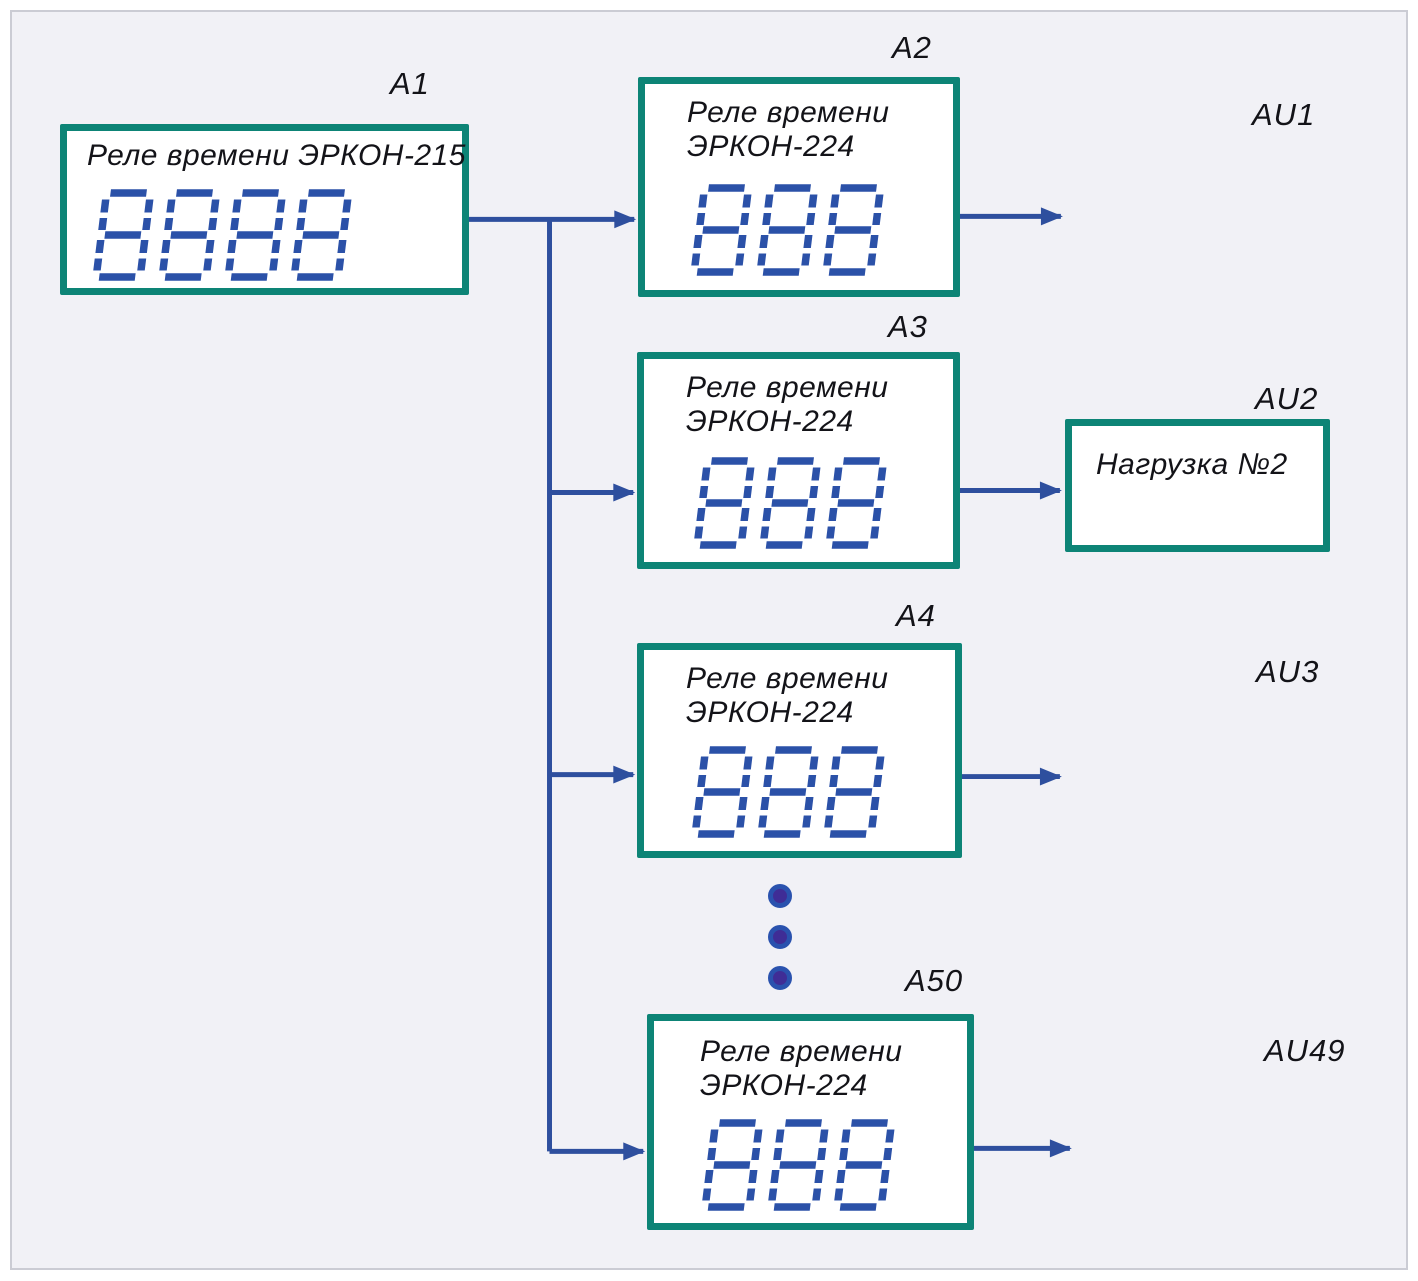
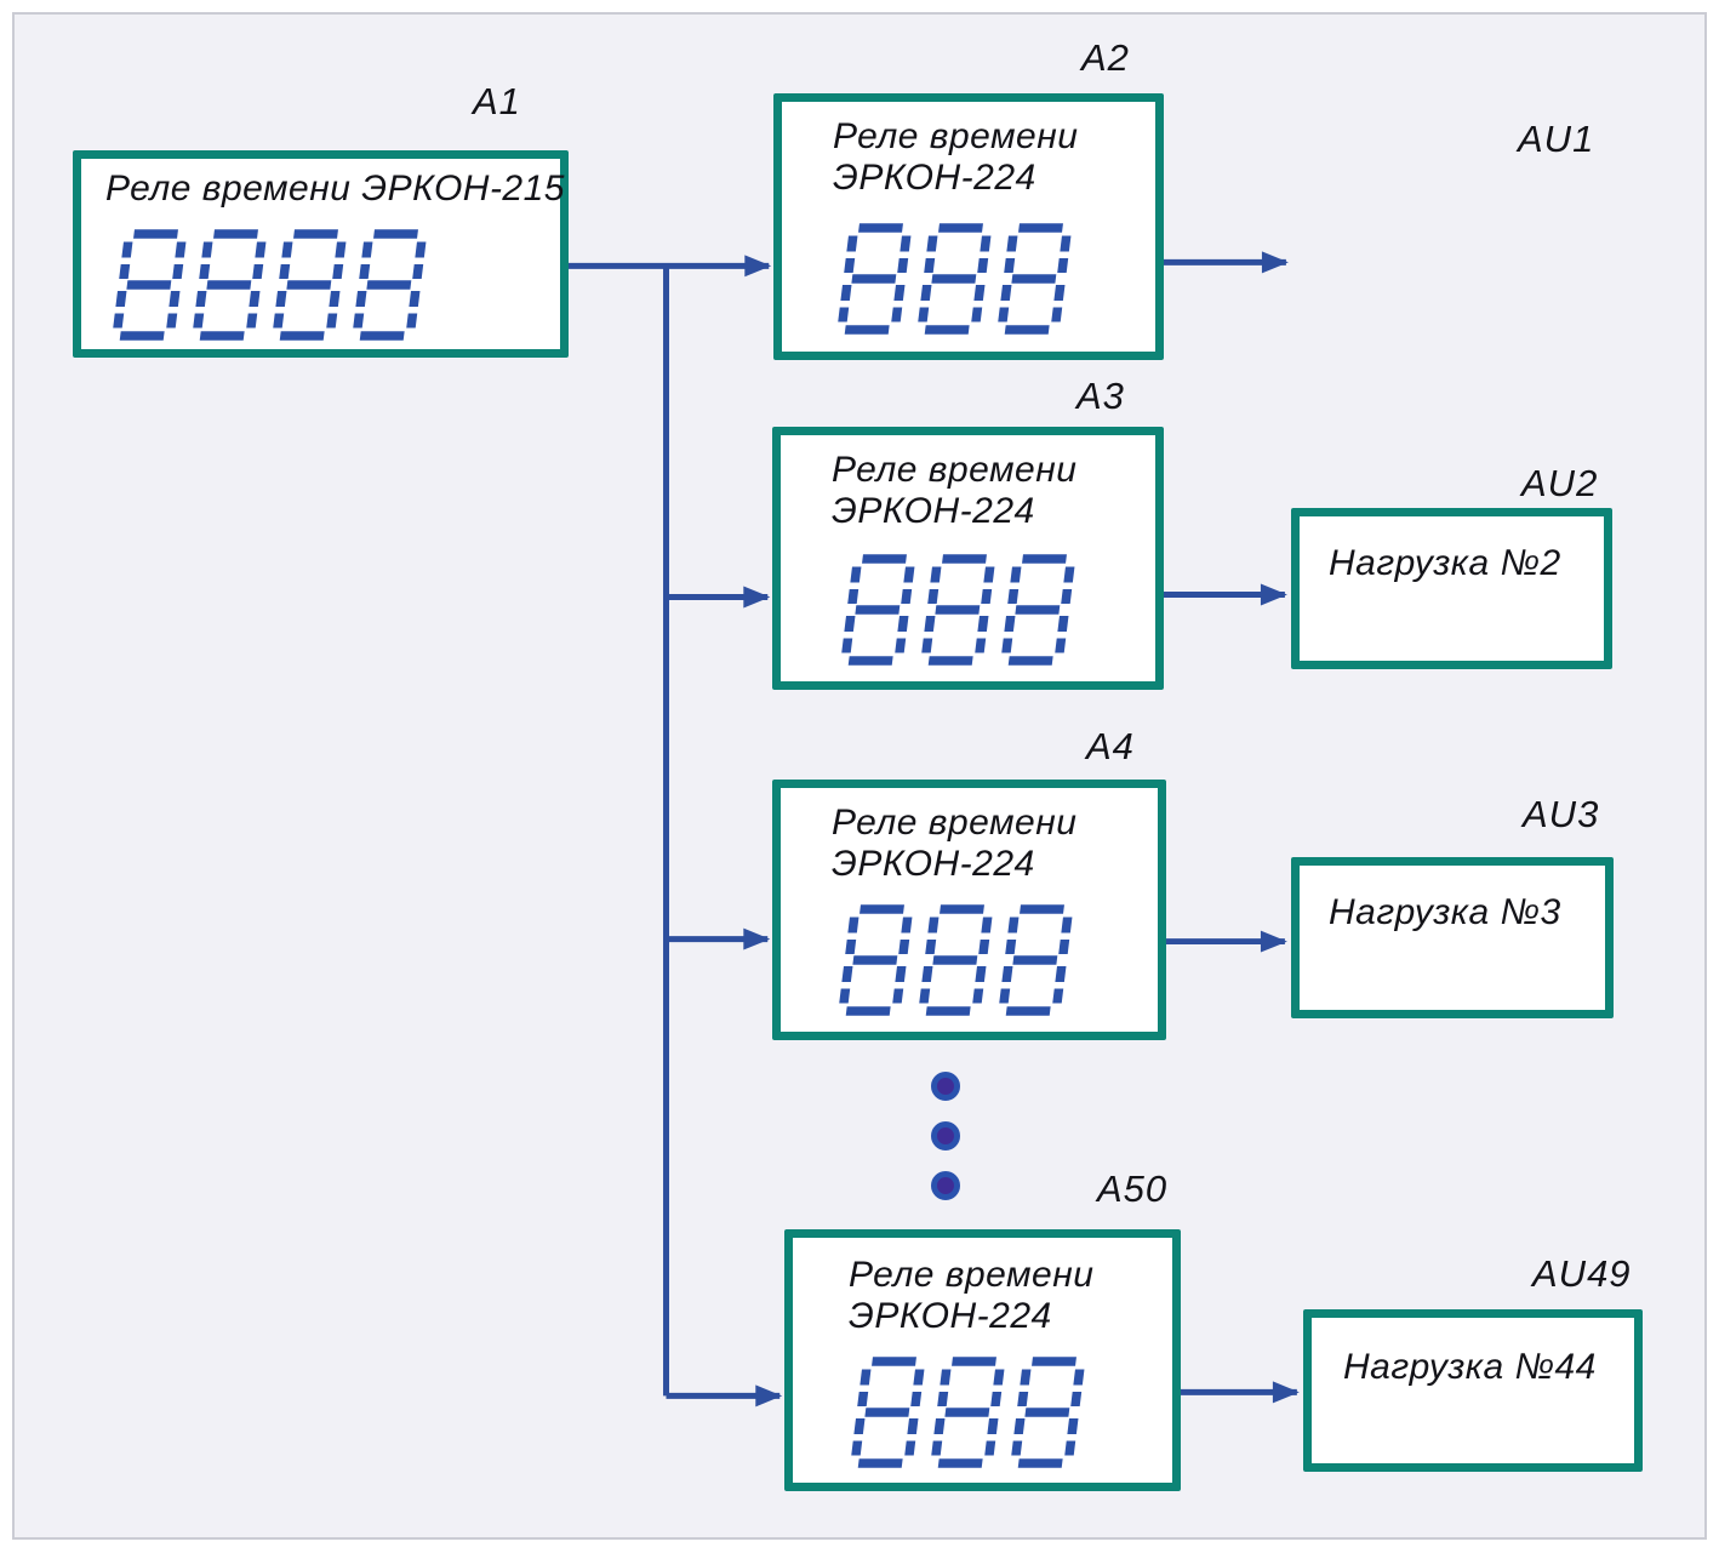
  A1
  A2
  A3
  A4
  A50
  AU1
  AU2
  AU3
  AU49
  Реле времени ЭРКОН-215
  Реле времени
  ЭРКОН-224
  Реле времени
  ЭРКОН-224
  Реле времени
  ЭРКОН-224
  Реле времени
  ЭРКОН-224
  Нагрузка №2
+ Нагрузка №3
+ Нагрузка №44
